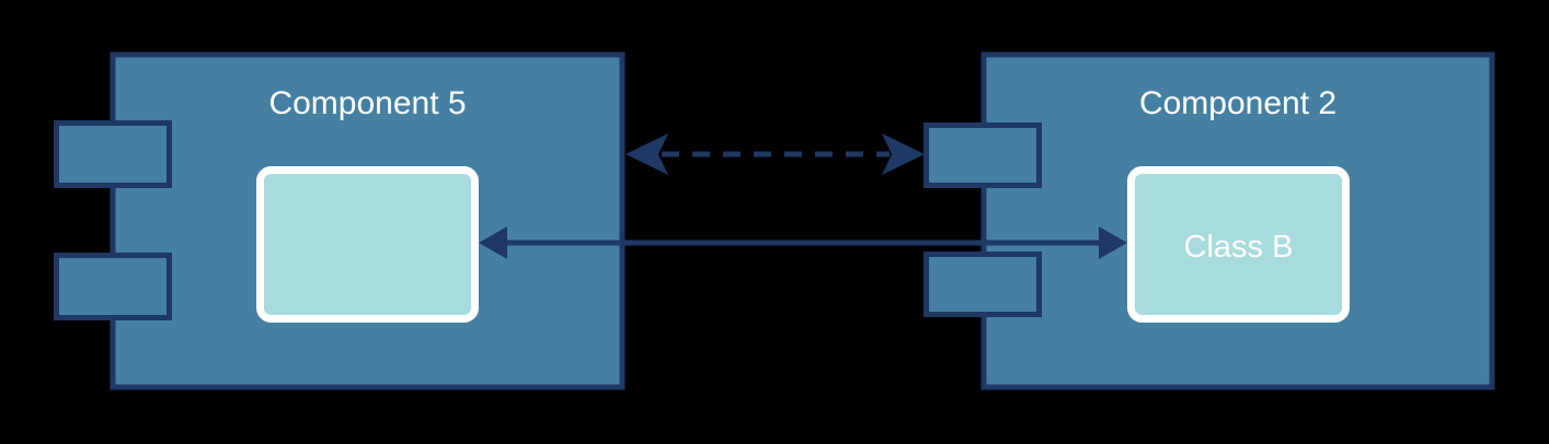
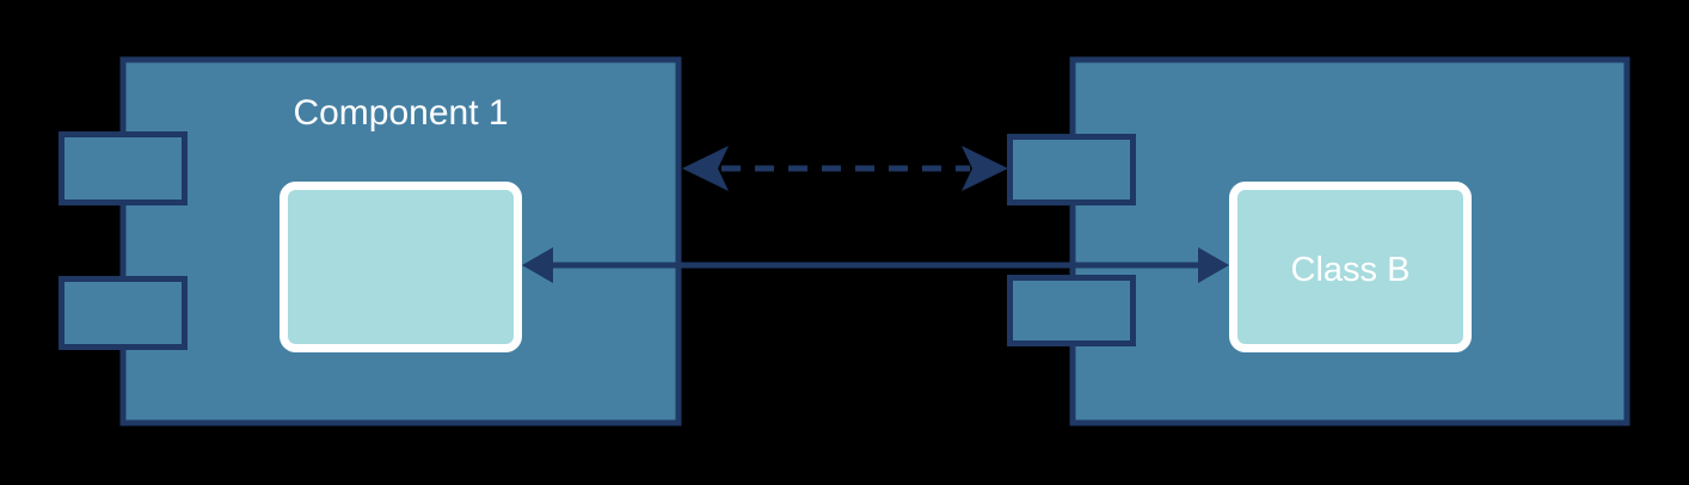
- Component 5
+ Component 1
- Component 2
  Class B
